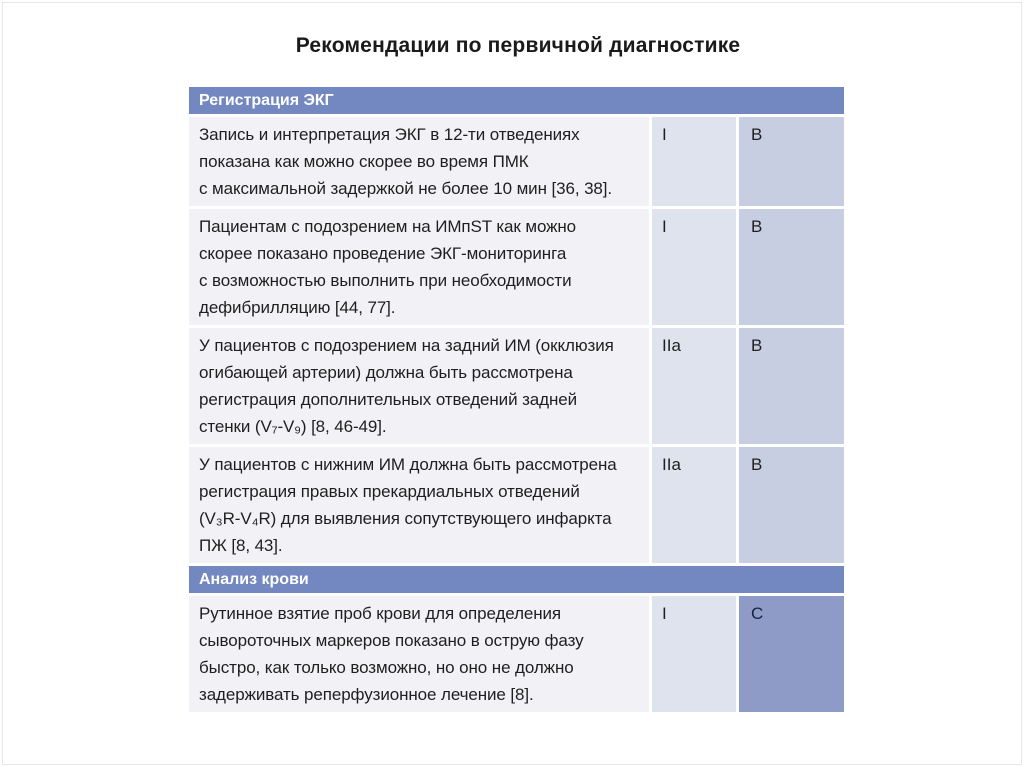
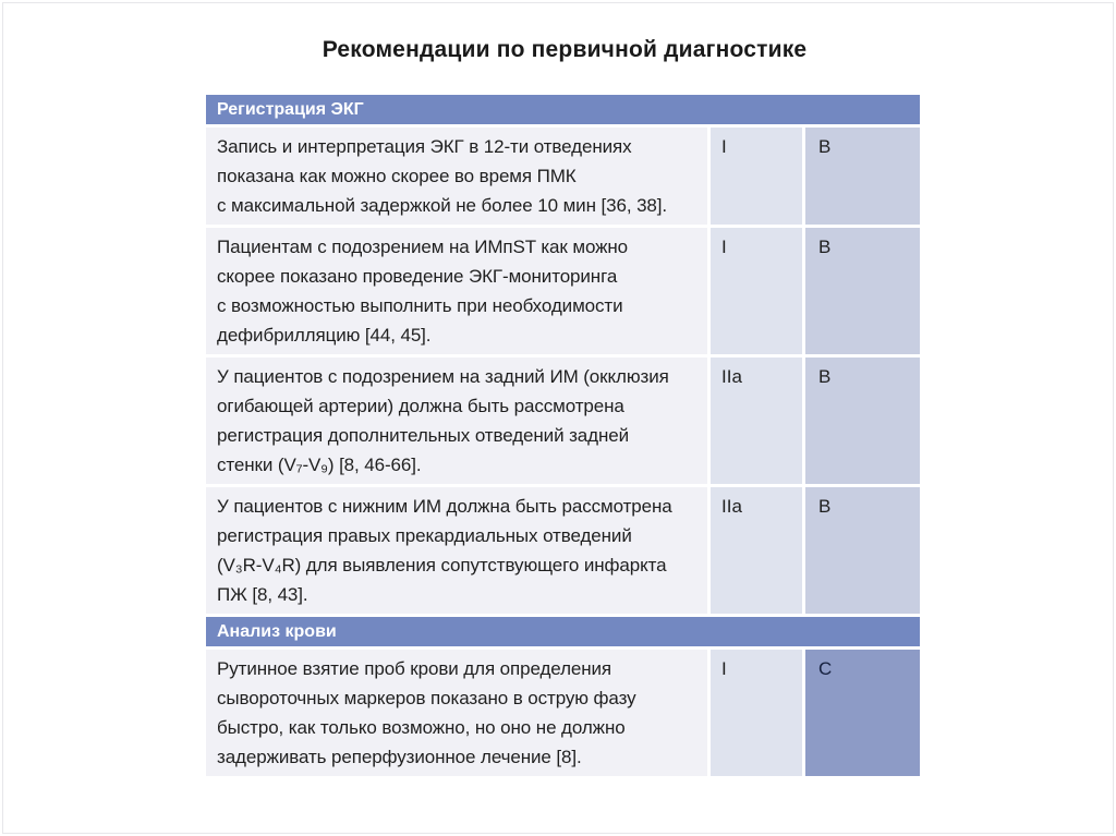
  Рекомендации по первичной диагностике
  Регистрация ЭКГ
  Запись и интерпретация ЭКГ в 12-ти отведениях показана как можно скорее во время ПМК с максимальной задержкой не более 10 мин [36, 38].	I	B
- Пациентам с подозрением на ИМпST как можно скорее показано проведение ЭКГ-мониторинга с возможностью выполнить при необходимости дефибрилляцию [44, 77].	I	B
+ Пациентам с подозрением на ИМпST как можно скорее показано проведение ЭКГ-мониторинга с возможностью выполнить при необходимости дефибрилляцию [44, 45].	I	B
- У пациентов с подозрением на задний ИМ (окклюзия огибающей артерии) должна быть рассмотрена регистрация дополнительных отведений задней стенки (V₇-V₉) [8, 46-49].	IIa	B
+ У пациентов с подозрением на задний ИМ (окклюзия огибающей артерии) должна быть рассмотрена регистрация дополнительных отведений задней стенки (V₇-V₉) [8, 46-66].	IIa	B
  У пациентов с нижним ИМ должна быть рассмотрена регистрация правых прекардиальных отведений (V₃R-V₄R) для выявления сопутствующего инфаркта ПЖ [8, 43].	IIa	B
  Анализ крови
  Рутинное взятие проб крови для определения сывороточных маркеров показано в острую фазу быстро, как только возможно, но оно не должно задерживать реперфузионное лечение [8].	I	C
